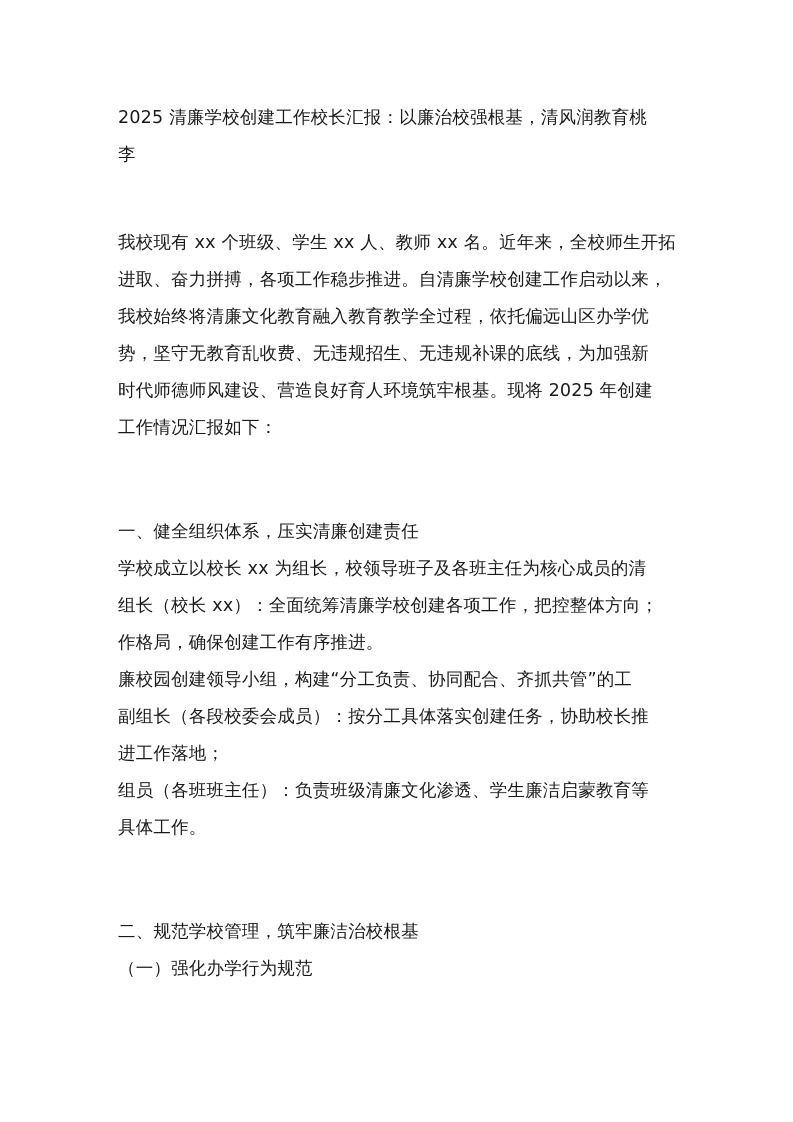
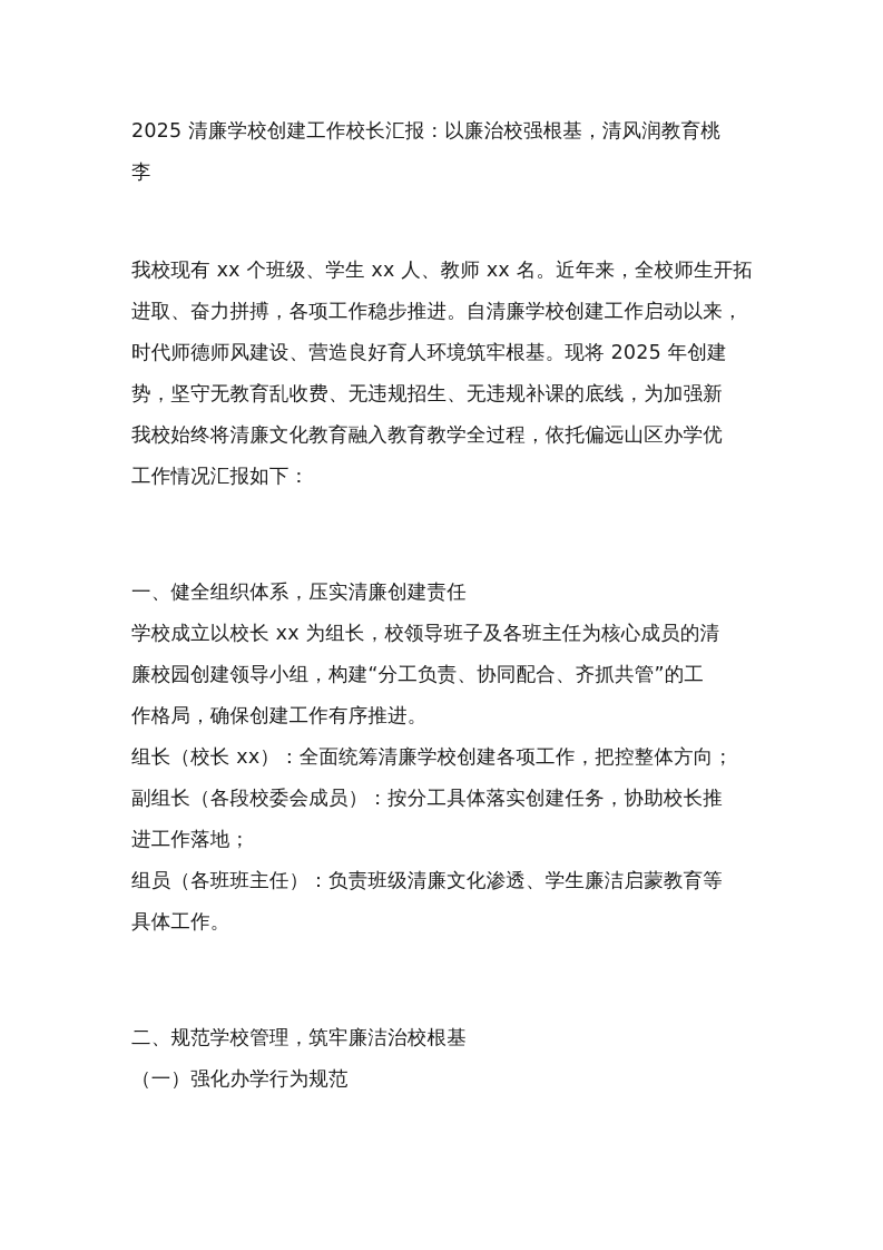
  2025 清廉学校创建工作校长汇报：以廉治校强根基，清风润教育桃
  李
  我校现有 xx 个班级、学生 xx 人、教师 xx 名。近年来，全校师生开拓
  进取、奋力拼搏，各项工作稳步推进。自清廉学校创建工作启动以来，
- 我校始终将清廉文化教育融入教育教学全过程，依托偏远山区办学优
+ 时代师德师风建设、营造良好育人环境筑牢根基。现将 2025 年创建
  势，坚守无教育乱收费、无违规招生、无违规补课的底线，为加强新
- 时代师德师风建设、营造良好育人环境筑牢根基。现将 2025 年创建
+ 我校始终将清廉文化教育融入教育教学全过程，依托偏远山区办学优
  工作情况汇报如下：
  一、健全组织体系，压实清廉创建责任
  学校成立以校长 xx 为组长，校领导班子及各班主任为核心成员的清
- 组长（校长 xx）：全面统筹清廉学校创建各项工作，把控整体方向；
+ 廉校园创建领导小组，构建“分工负责、协同配合、齐抓共管”的工
  作格局，确保创建工作有序推进。
- 廉校园创建领导小组，构建“分工负责、协同配合、齐抓共管”的工
+ 组长（校长 xx）：全面统筹清廉学校创建各项工作，把控整体方向；
  副组长（各段校委会成员）：按分工具体落实创建任务，协助校长推
  进工作落地；
  组员（各班班主任）：负责班级清廉文化渗透、学生廉洁启蒙教育等
  具体工作。
  二、规范学校管理，筑牢廉洁治校根基
  （一）强化办学行为规范
